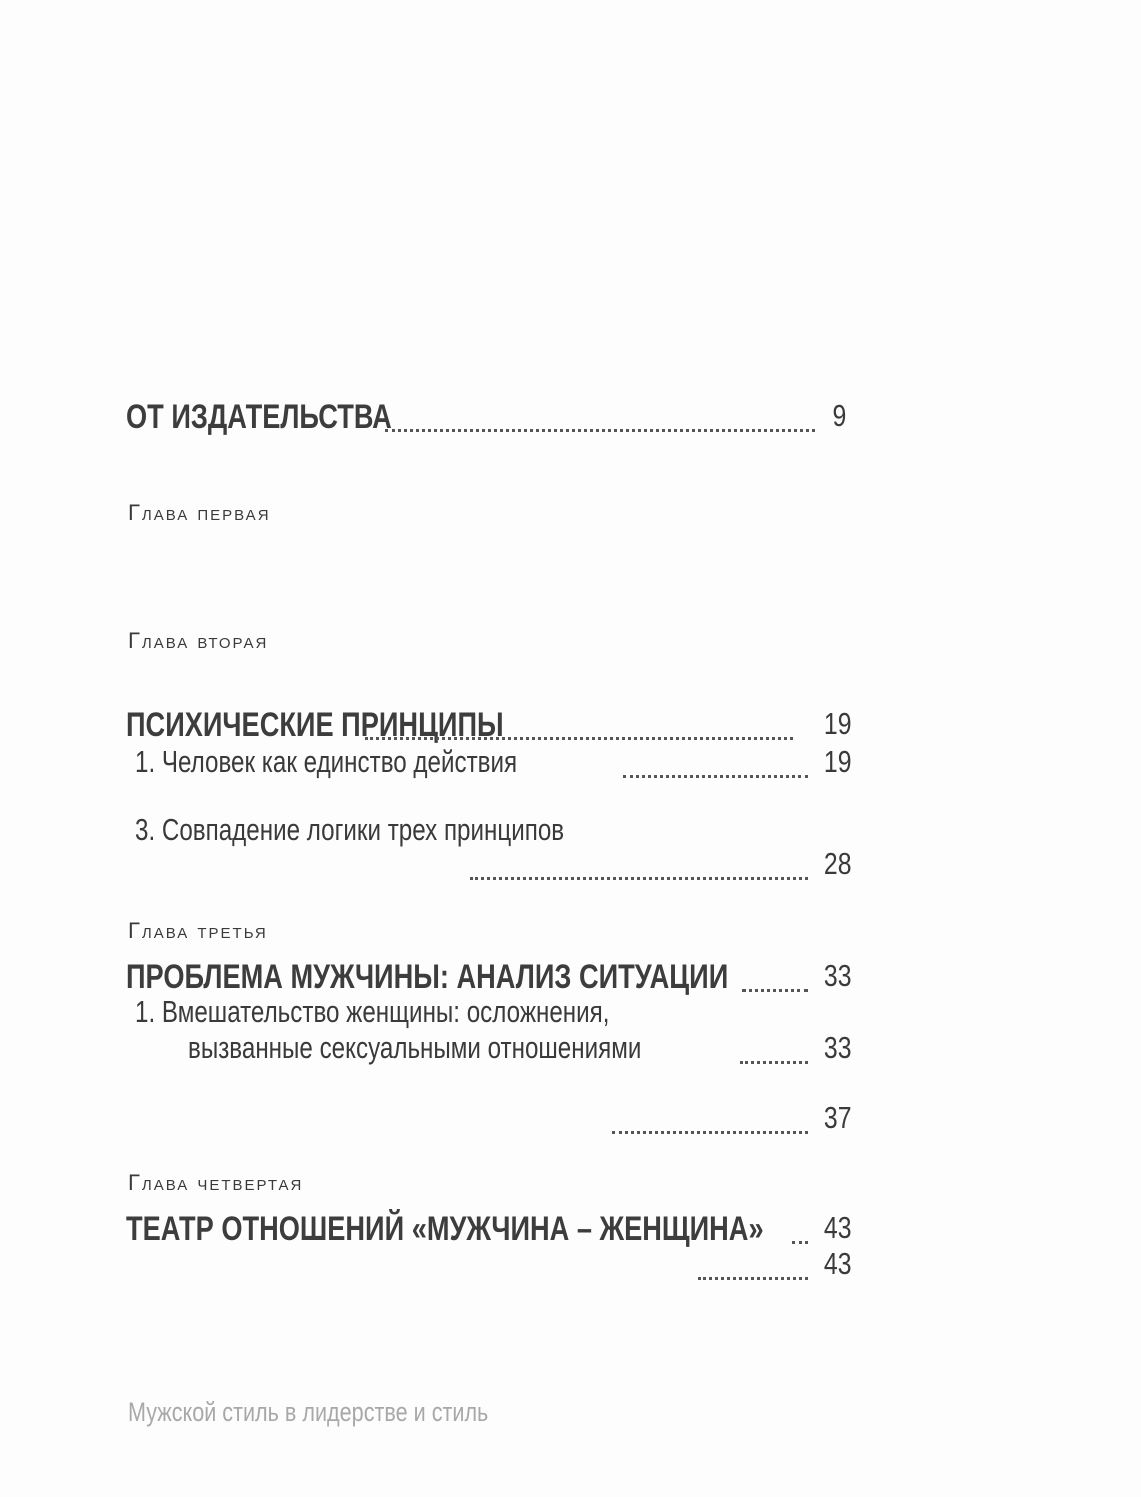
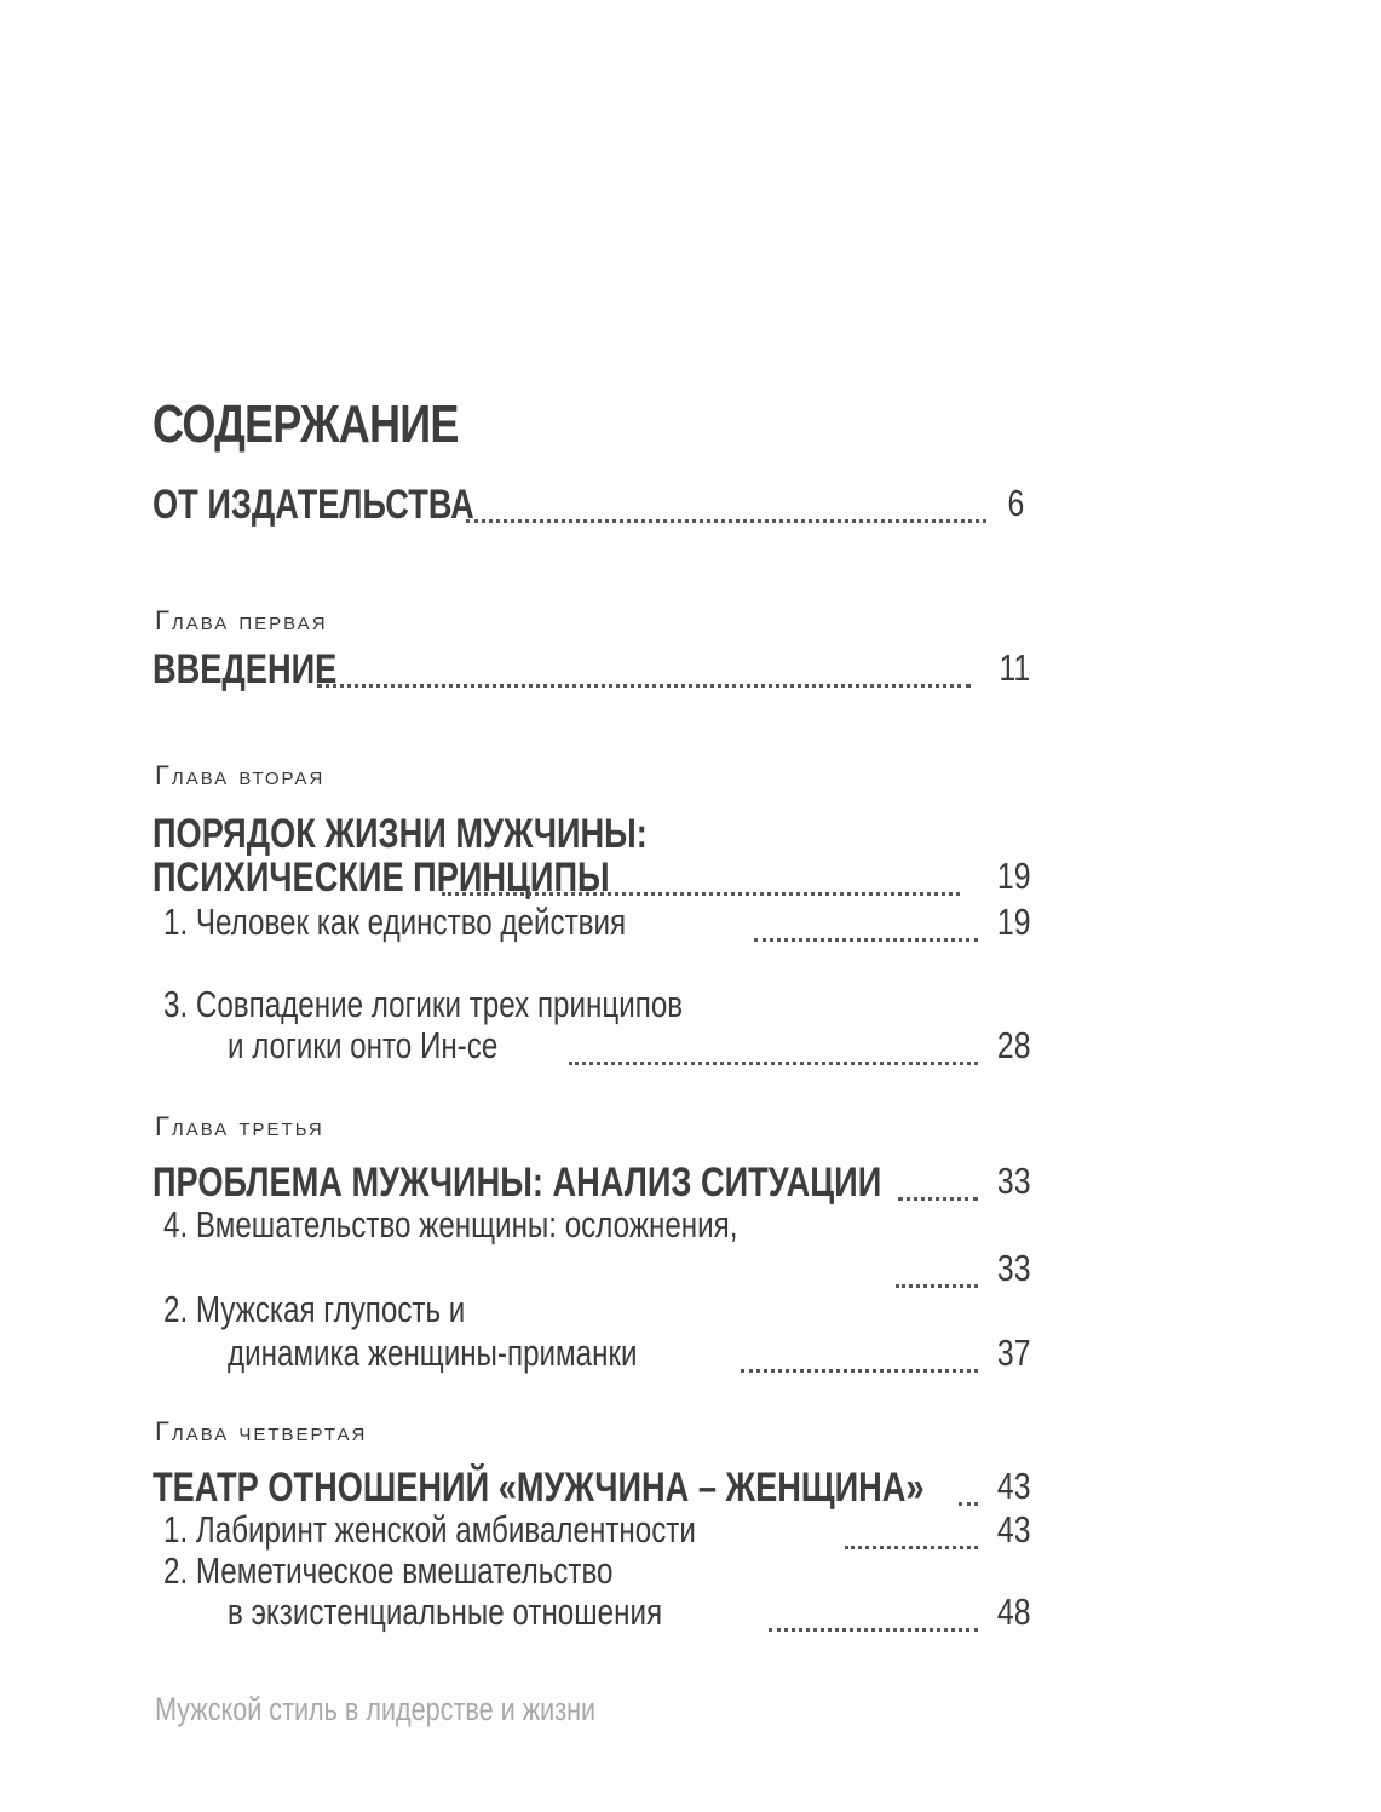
+ СОДЕРЖАНИЕ
  ОТ ИЗДАТЕЛЬСТВА
- 9
+ 6
  Глава первая
+ ВВЕДЕНИЕ
+ 11
  Глава вторая
+ ПОРЯДОК ЖИЗНИ МУЖЧИНЫ:
  ПСИХИЧЕСКИЕ ПРИНЦИПЫ
  19
  1. Человек как единство действия
  19
  3. Совпадение логики трех принципов
+ и логики онто Ин-се
  28
  Глава третья
  ПРОБЛЕМА МУЖЧИНЫ: АНАЛИЗ СИТУАЦИИ
  33
- 1. Вмешательство женщины: осложнения,
+ 4. Вмешательство женщины: осложнения,
- вызванные сексуальными отношениями
  33
+ 2. Мужская глупость и
+ динамика женщины-приманки
  37
  Глава четвертая
  ТЕАТР ОТНОШЕНИЙ «МУЖЧИНА – ЖЕНЩИНА»
  43
+ 1. Лабиринт женской амбивалентности
  43
+ 2. Меметическое вмешательство
+ в экзистенциальные отношения
+ 48
- Мужской стиль в лидерстве и стиль
+ Мужской стиль в лидерстве и жизни
